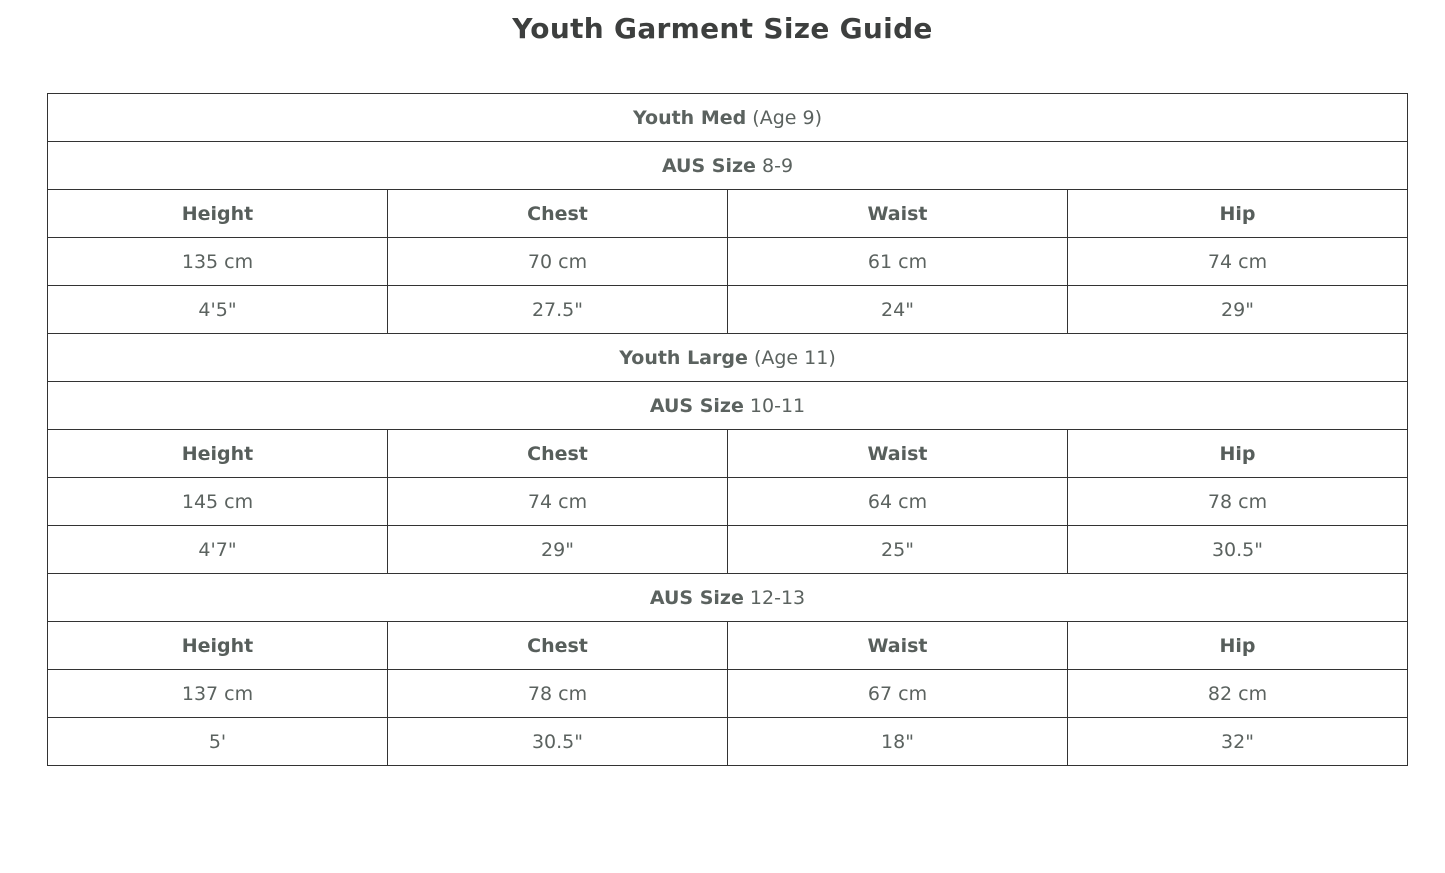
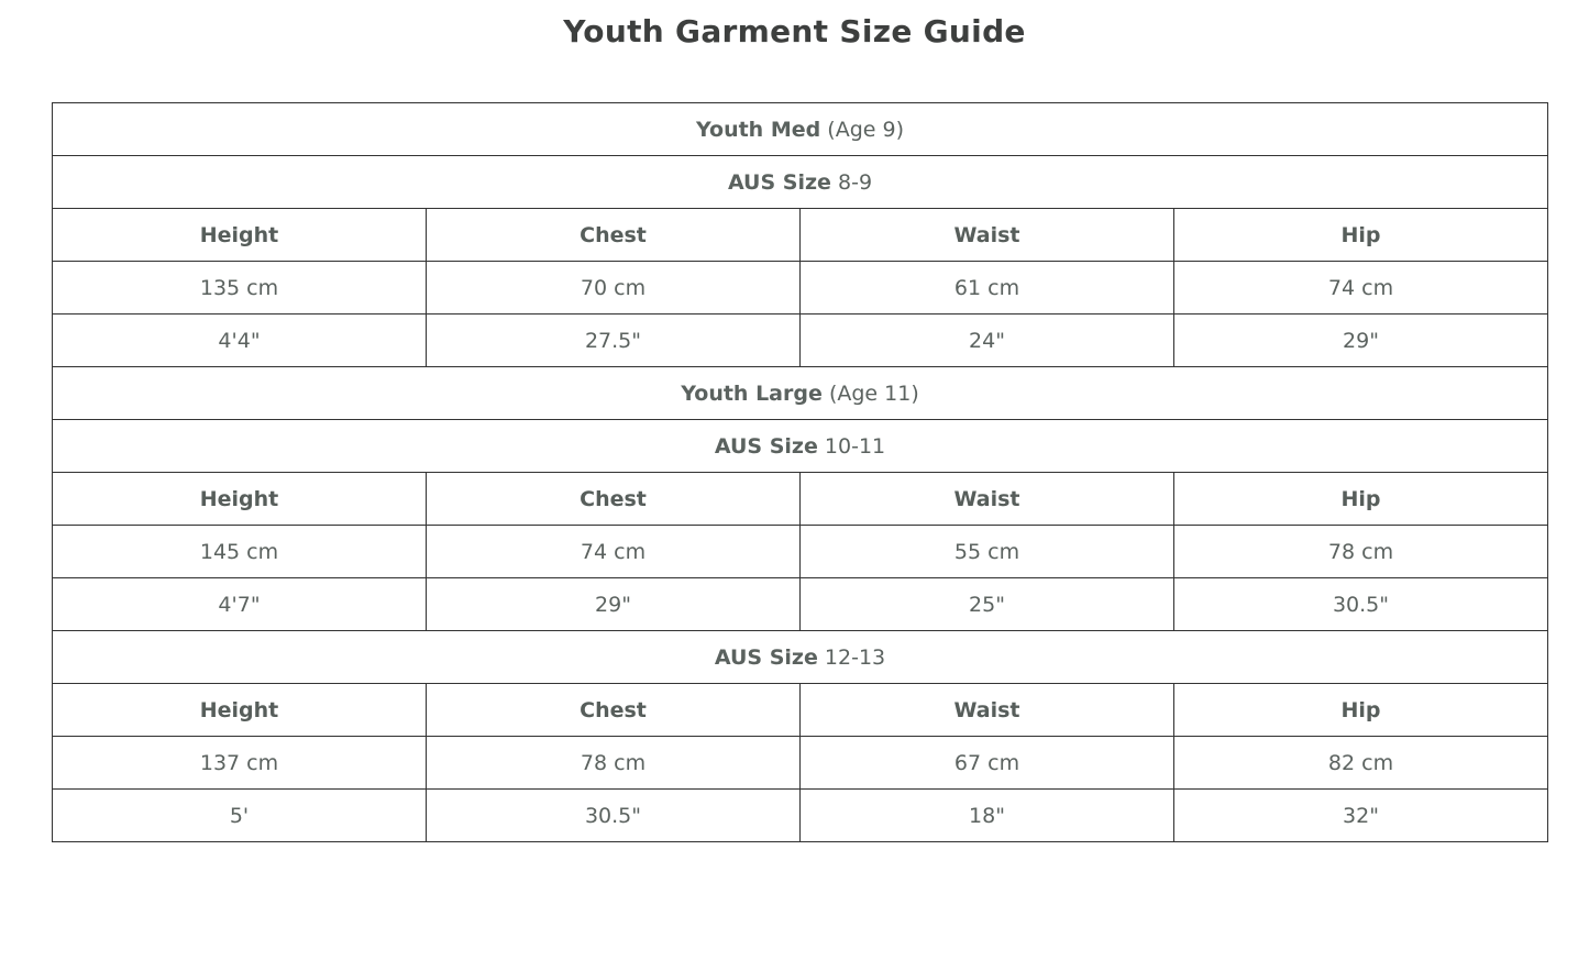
  Youth Garment Size Guide
  Youth Med (Age 9)
  AUS Size 8-9
  Height	Chest	Waist	Hip
  135 cm	70 cm	61 cm	74 cm
- 4'5"	27.5"	24"	29"
+ 4'4"	27.5"	24"	29"
  Youth Large (Age 11)
  AUS Size 10-11
  Height	Chest	Waist	Hip
- 145 cm	74 cm	64 cm	78 cm
+ 145 cm	74 cm	55 cm	78 cm
  4'7"	29"	25"	30.5"
  AUS Size 12-13
  Height	Chest	Waist	Hip
  137 cm	78 cm	67 cm	82 cm
  5'	30.5"	18"	32"
